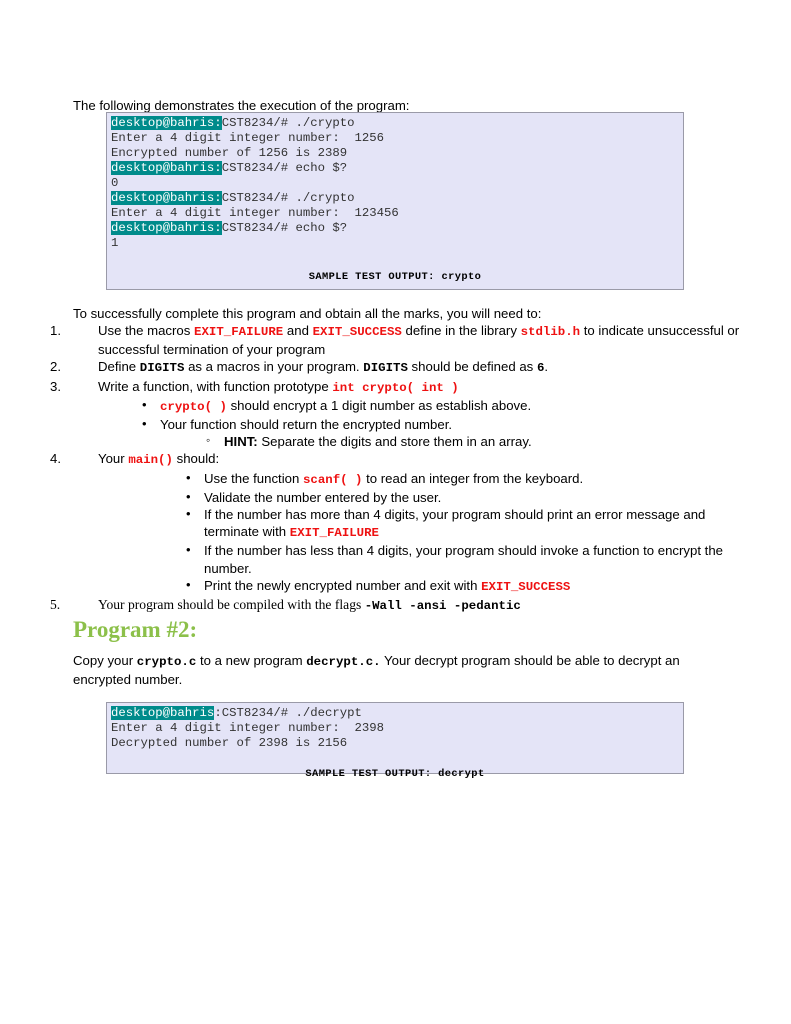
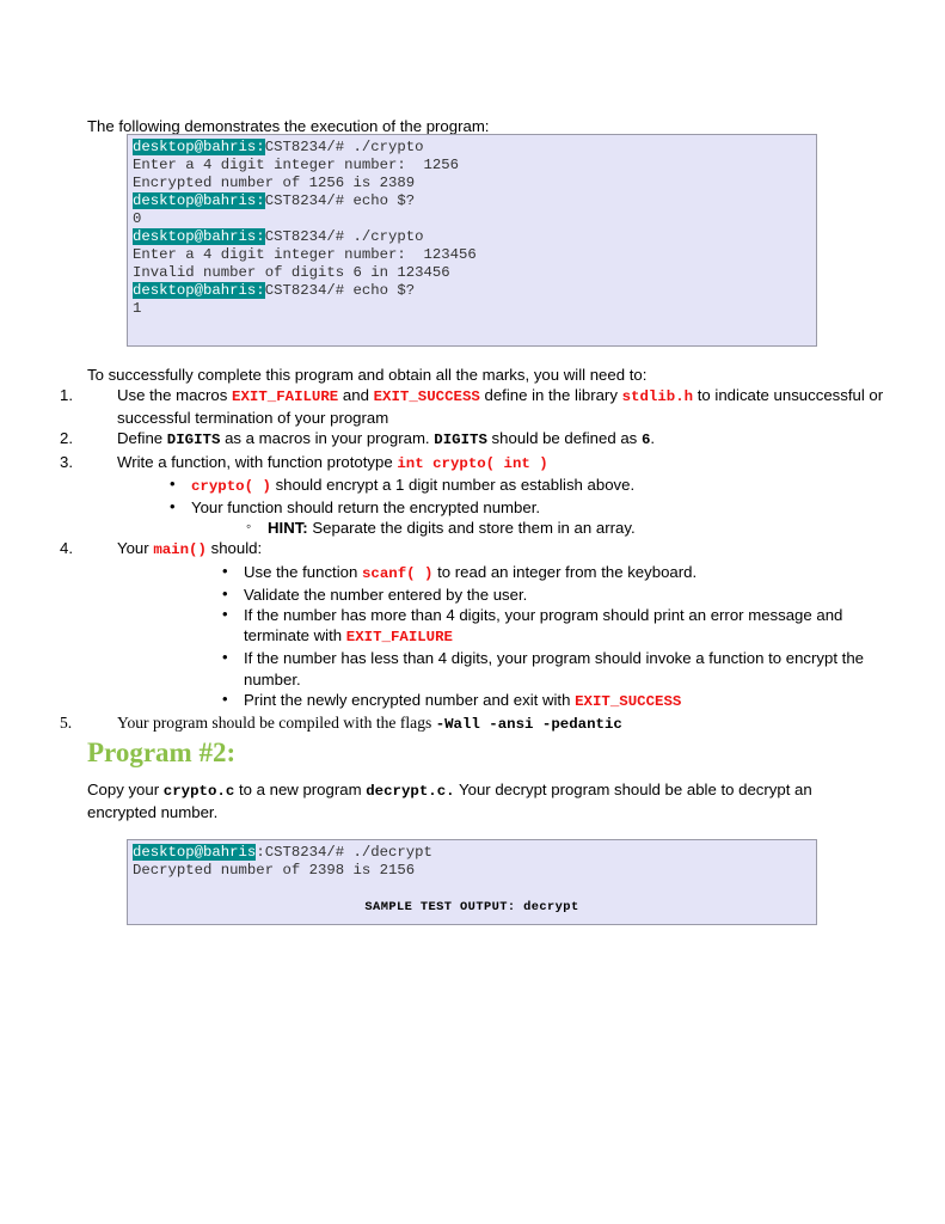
  The following demonstrates the execution of the program:
  desktop@bahris:CST8234/# ./crypto
  Enter a 4 digit integer number: 1256
  Encrypted number of 1256 is 2389
  desktop@bahris:CST8234/# echo $?
  0
  desktop@bahris:CST8234/# ./crypto
  Enter a 4 digit integer number: 123456
+ Invalid number of digits 6 in 123456
  desktop@bahris:CST8234/# echo $?
  1
- SAMPLE TEST OUTPUT: crypto
  To successfully complete this program and obtain all the marks, you will need to:
  1.
  Use the macros EXIT_FAILURE and EXIT_SUCCESS define in the library stdlib.h to indicate unsuccessful or successful termination of your program
  2.
  Define DIGITS as a macros in your program. DIGITS should be defined as 6.
  3.
  Write a function, with function prototype int crypto( int )
  crypto( ) should encrypt a 1 digit number as establish above.
  Your function should return the encrypted number.
  HINT: Separate the digits and store them in an array.
  4.
  Your main() should:
  Use the function scanf( ) to read an integer from the keyboard.
  Validate the number entered by the user.
  If the number has more than 4 digits, your program should print an error message and terminate with EXIT_FAILURE
  If the number has less than 4 digits, your program should invoke a function to encrypt the number.
  Print the newly encrypted number and exit with EXIT_SUCCESS
  5.
  Your program should be compiled with the flags -Wall -ansi -pedantic
  Program #2:
  Copy your crypto.c to a new program decrypt.c. Your decrypt program should be able to decrypt an encrypted number.
  desktop@bahris:CST8234/# ./decrypt
- Enter a 4 digit integer number: 2398
  Decrypted number of 2398 is 2156
  SAMPLE TEST OUTPUT: decrypt
